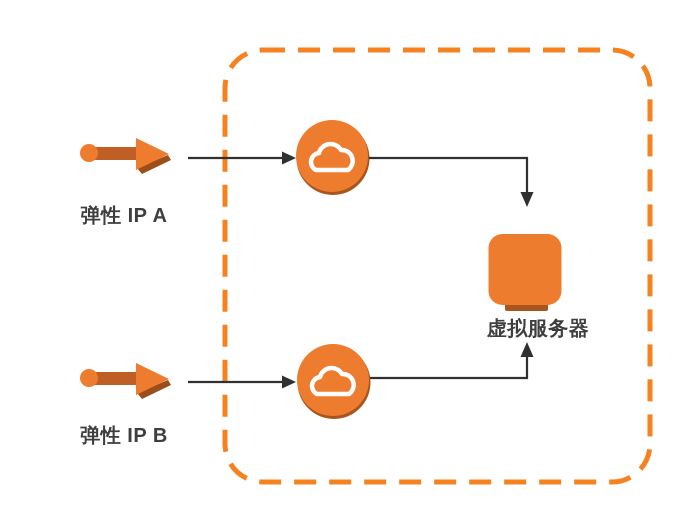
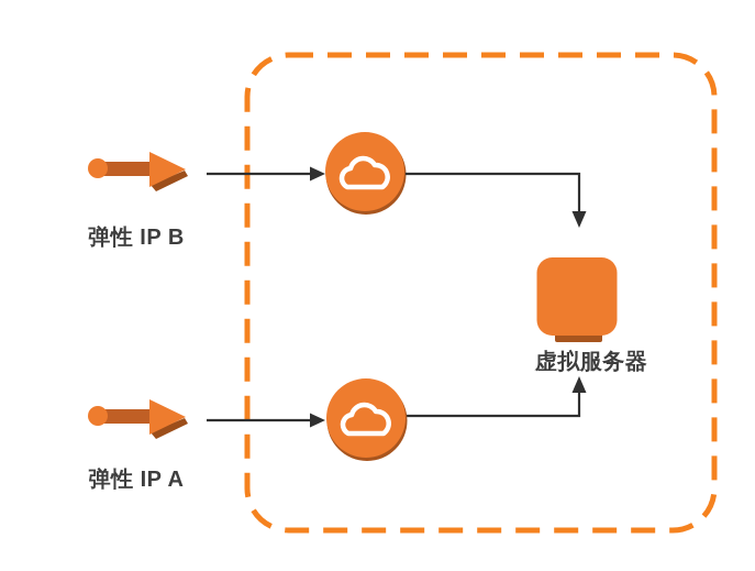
- 弹性 IP A
+ 弹性 IP B
  虚拟服务器
- 弹性 IP B
+ 弹性 IP A
